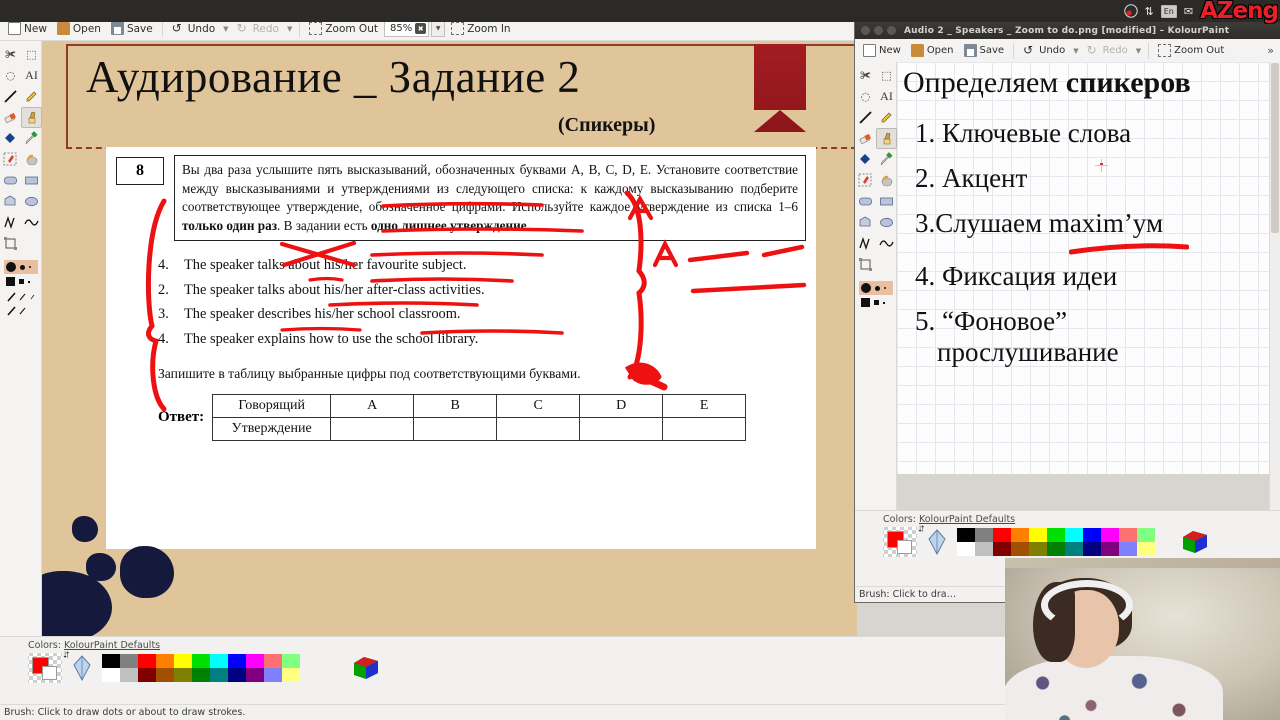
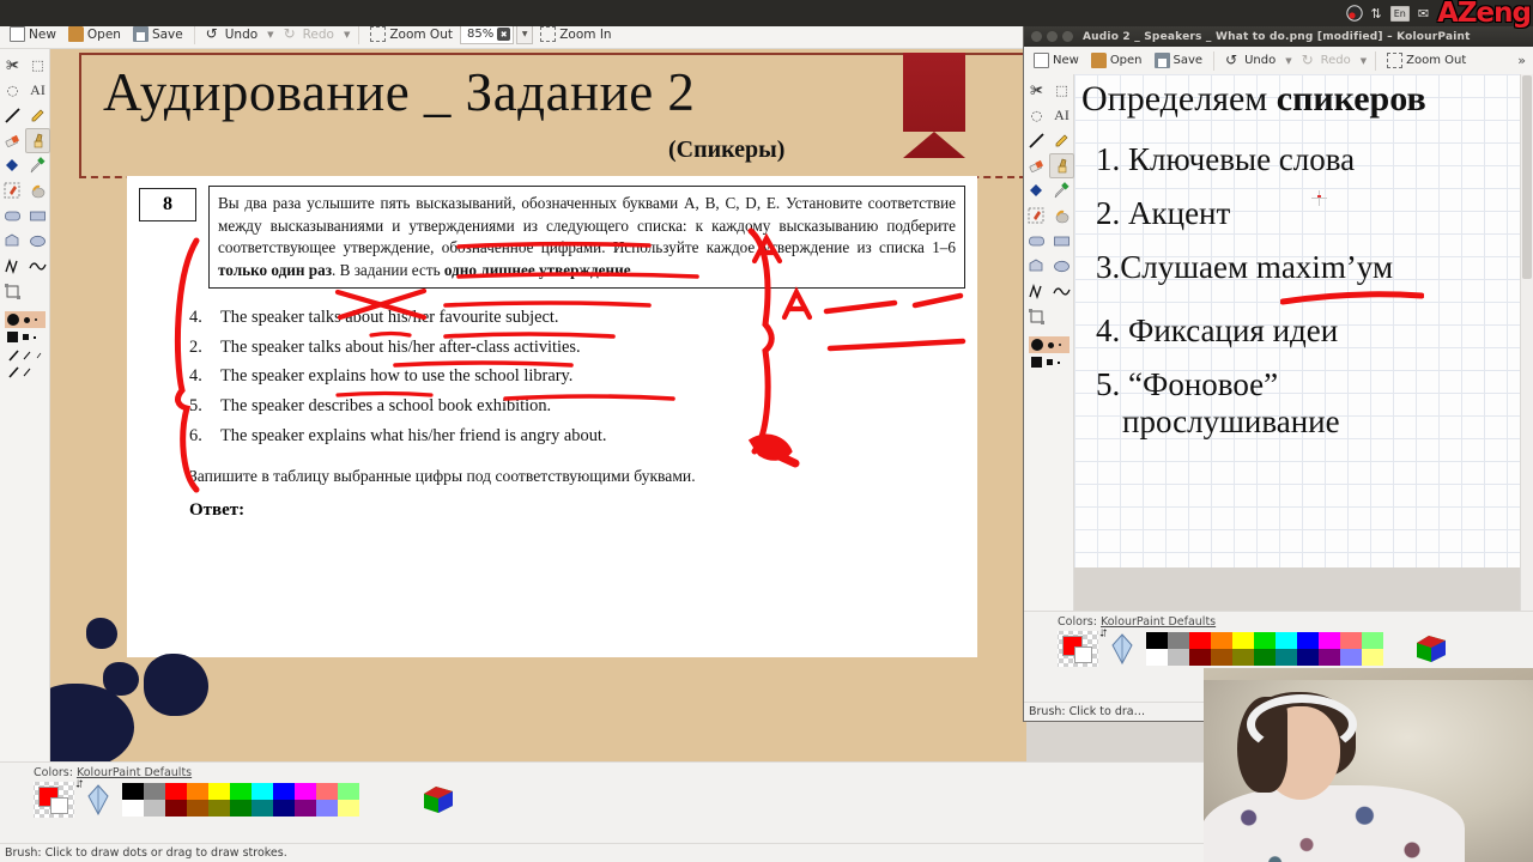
  New
  Open
  Save
  ↺
  Undo
  ▼
  ↻
  Redo
  ▼
  Zoom Out
  85%
  ✖
  Zoom In
  ✀
  ⬚
  ◌
  AI
  Аудирование _ Задание 2
  (Спикеры)
  8
  Вы два раза услышите пять высказываний, обозначенных буквами A, B, C, D, E. Установите соответствие между высказываниями и утверждениями из следующего списка: к каждому высказыванию подберите соответствующее утверждение, обаченное цифрами. Используйте каждое уверждение из списка 1–6 только один раз. В задании есть одно лишнее утверждение.
  4. The speaker talks about his/r favourite subject.
  2. The speaker talks about his/her after-class activities.
- 3. The speaker describes his/her school classroom.
  4. The speaker explains how to use the school library.
+ 5. The speaker describes a school book exhibition.
+ 6. The speaker explains what his/her friend is angry about.
  Запишите в таблицу выбранные цифры под соответствующими буквами.
  Ответ:
- Говорящий	A	B	C	D	E
- Утверждение
  Colors: KolourPaint Defaults
  ⮃
- Brush: Click to draw dots or about to draw strokes.
+ Brush: Click to draw dots or drag to draw strokes.
  ⇅
  En
  ✉
  AZeng
- Audio 2 _ Speakers _ Zoom to do.png [modified] – KolourPaint
+ Audio 2 _ Speakers _ What to do.png [modified] – KolourPaint
  New
  Open
  Save
  ↺
  Undo
  ▼
  ↻
  Redo
  ▼
  Zoom Out
  »
  ✀
  ⬚
  ◌
  AI
  Определяем спикеров
  1. Ключевые слова
  2. Акцент
  3.Слушаем maxim’ум
  4. Фиксация идеи
  5. “Фоновое”
  прослушивание
  Colors: KolourPaint Defaults
  ⮃
  Brush: Click to dra…
